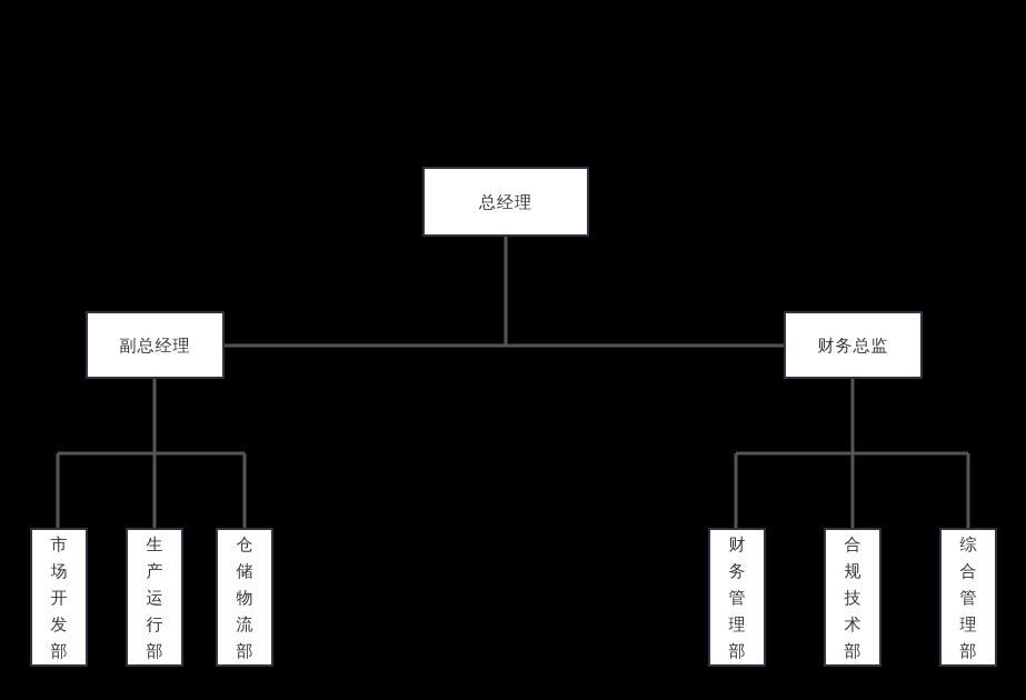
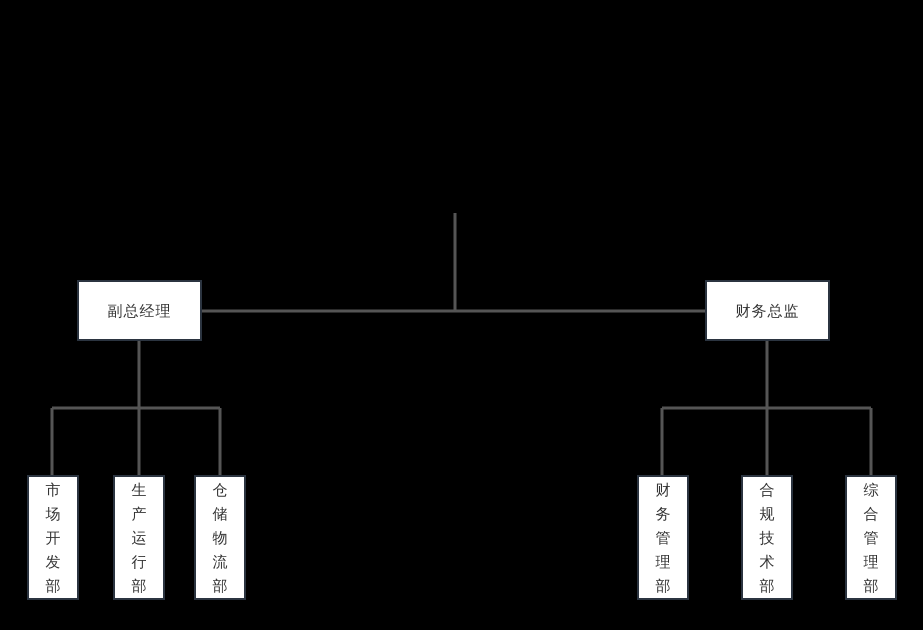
- 总经理
  副总经理
  财务总监
  市场开发部
  生产运行部
  仓储物流部
  财务管理部
  合规技术部
  综合管理部
